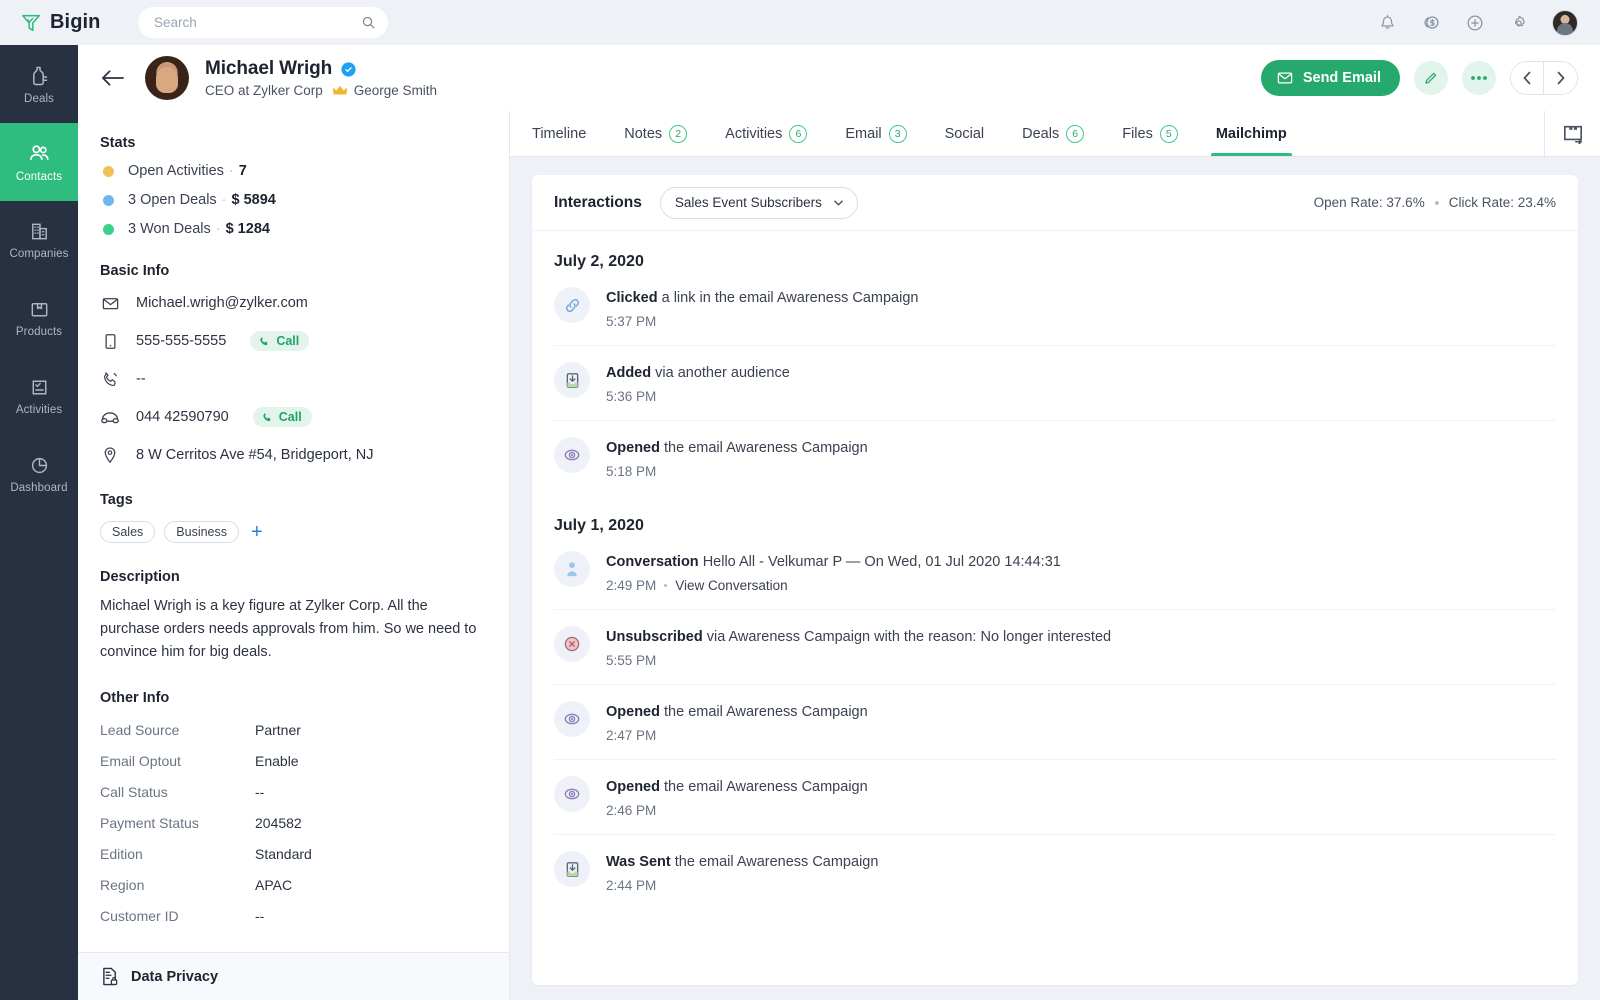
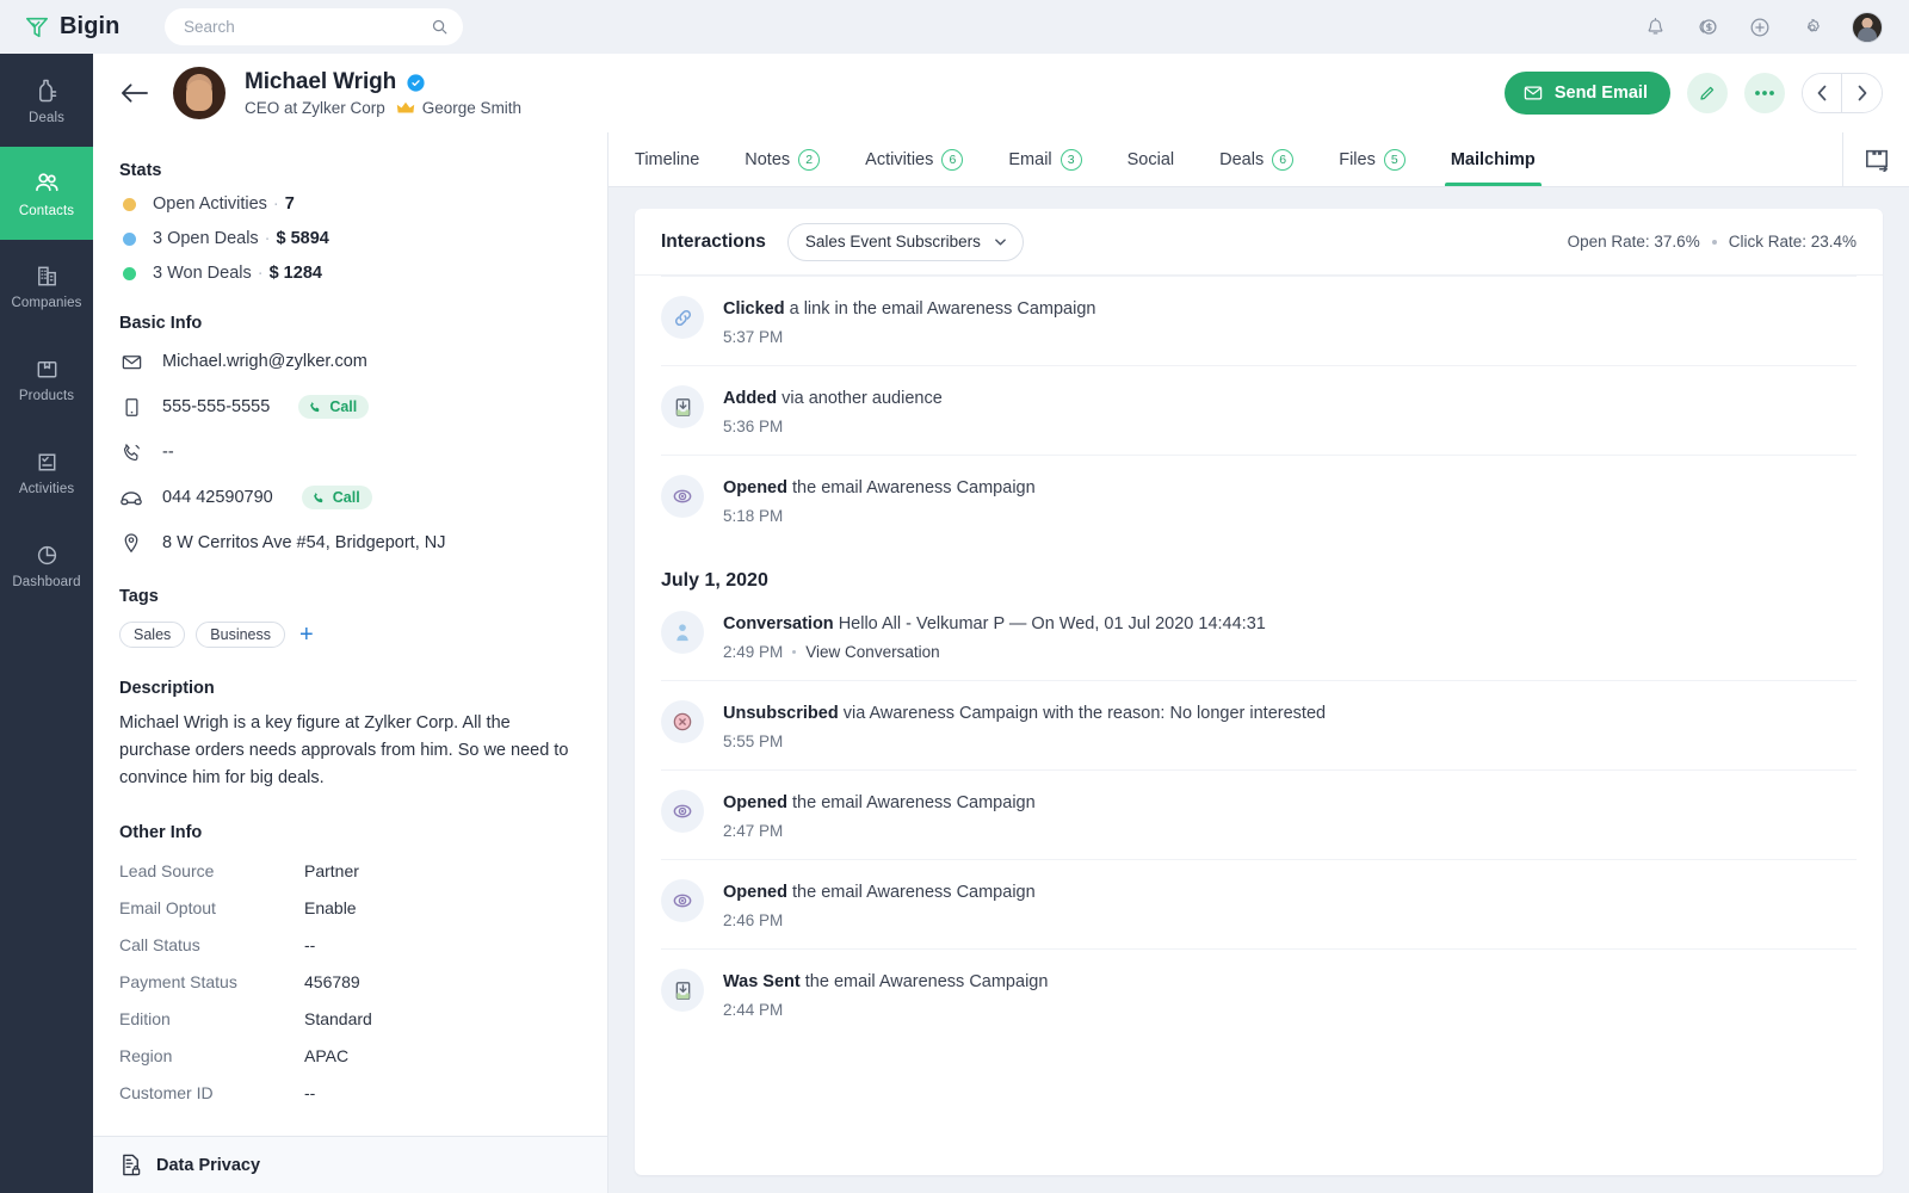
  Bigin
  Search
  Deals
  Contacts
  Companies
  Products
  Activities
  Dashboard
  Michael Wrigh
  CEO at Zylker Corp
  George Smith
  Send Email
  Stats
  Open Activities · 7
  3 Open Deals · $ 5894
  3 Won Deals · $ 1284
  Basic Info
  Michael.wrigh@zylker.com
  555-555-5555
  Call
  --
  044 42590790
  Call
  8 W Cerritos Ave #54, Bridgeport, NJ
  Tags
  Sales
  Business
  +
  Description
  Michael Wrigh is a key figure at Zylker Corp. All the purchase orders needs approvals from him. So we need to convince him for big deals.
  Other Info
  Lead Source
  Partner
  Email Optout
  Enable
  Call Status
  --
  Payment Status
- 204582
+ 456789
  Edition
  Standard
  Region
  APAC
  Customer ID
  --
  Data Privacy
  Timeline
  Notes
  2
  Activities
  6
  Email
  3
  Social
  Deals
  6
  Files
  5
  Mailchimp
  Interactions
  Sales Event Subscribers
  Open Rate: 37.6%
  Click Rate: 23.4%
- July 2, 2020
  Clicked a link in the email Awareness Campaign
  5:37 PM
  Added via another audience
  5:36 PM
  Opened the email Awareness Campaign
  5:18 PM
  July 1, 2020
  Conversation Hello All - Velkumar P — On Wed, 01 Jul 2020 14:44:31
  2:49 PM
  View Conversation
  Unsubscribed via Awareness Campaign with the reason: No longer interested
  5:55 PM
  Opened the email Awareness Campaign
  2:47 PM
  Opened the email Awareness Campaign
  2:46 PM
  Was Sent the email Awareness Campaign
  2:44 PM
